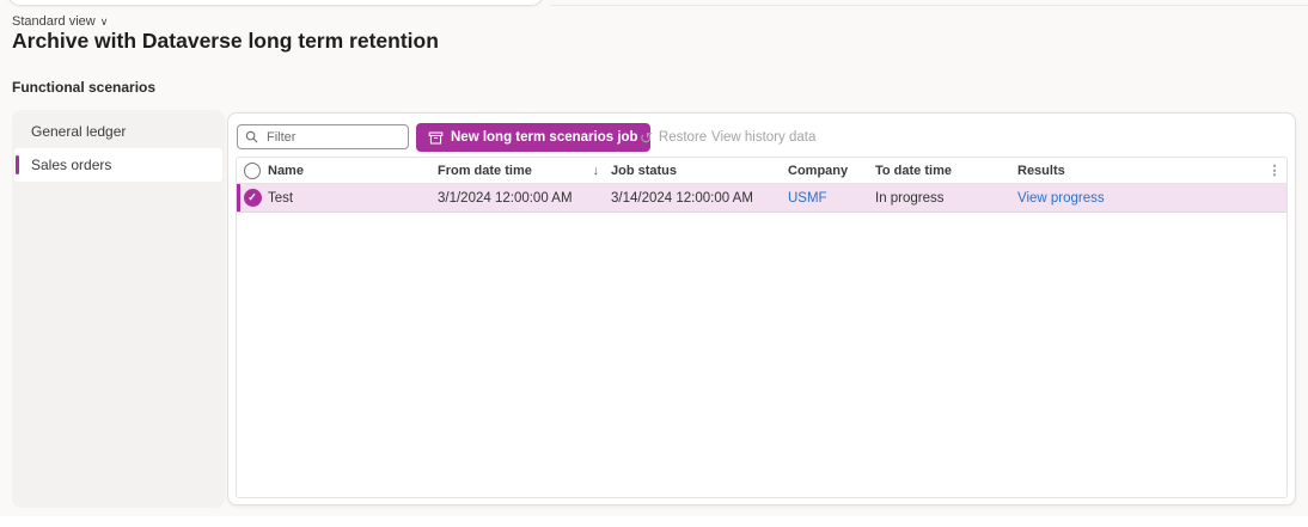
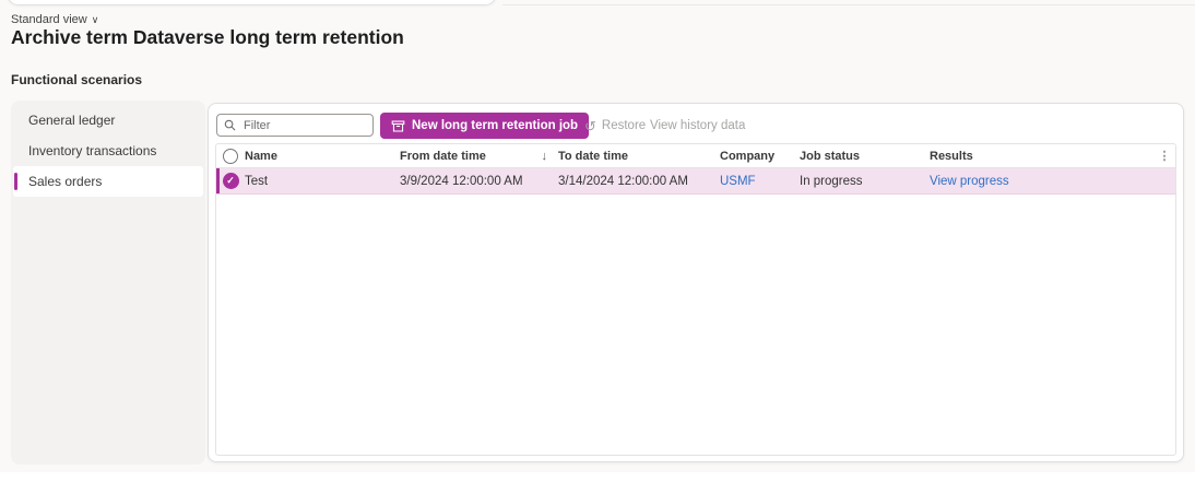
  Standard view ∨
- Archive with Dataverse long term retention
+ Archive term Dataverse long term retention
  Functional scenarios
  General ledger
+ Inventory transactions
  Sales orders
  Filter
- New long term scenarios job
+ New long term retention job
  ↺
  Restore
  View history data
  Name
  From date time
  ↓
- Job status
+ To date time
  Company
- To date time
+ Job status
  Results
  ⋮
  ✓
  Test
- 3/1/2024 12:00:00 AM
+ 3/9/2024 12:00:00 AM
  3/14/2024 12:00:00 AM
  USMF
  In progress
  View progress
